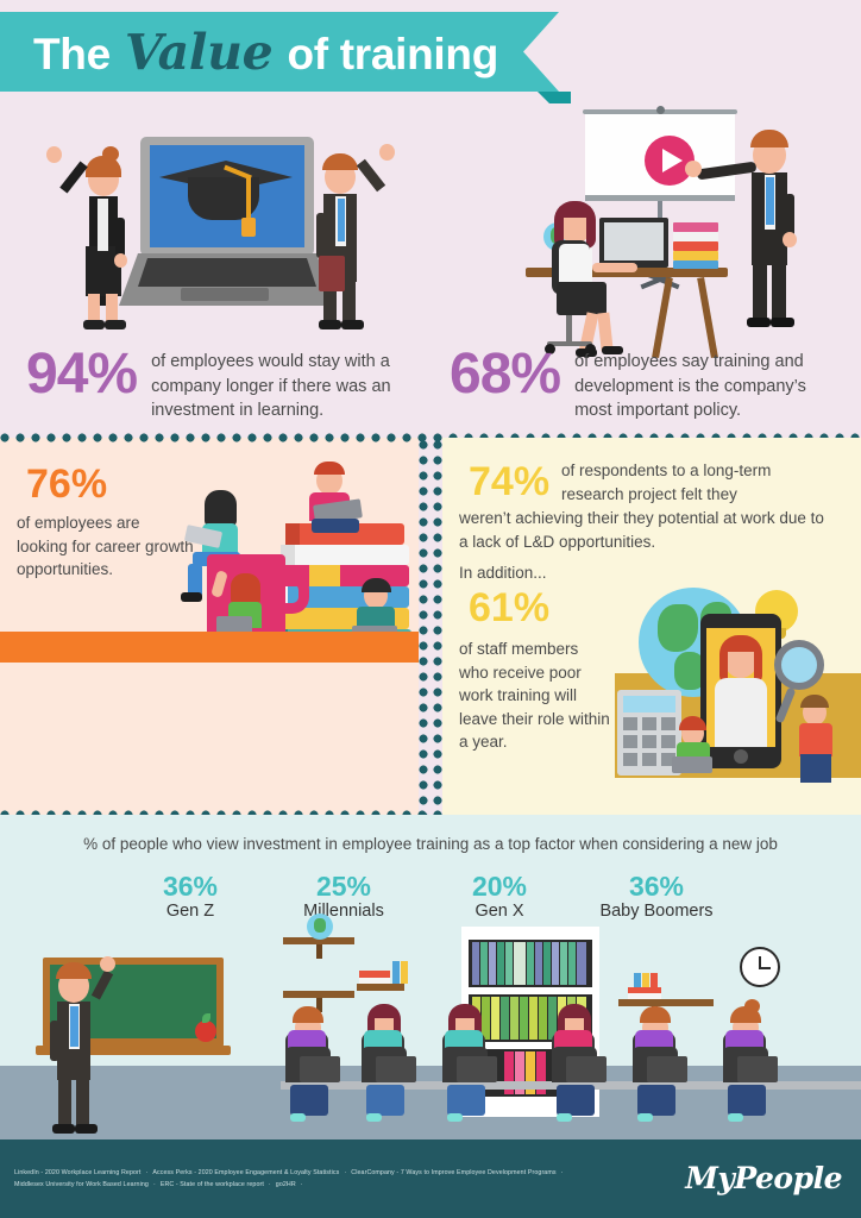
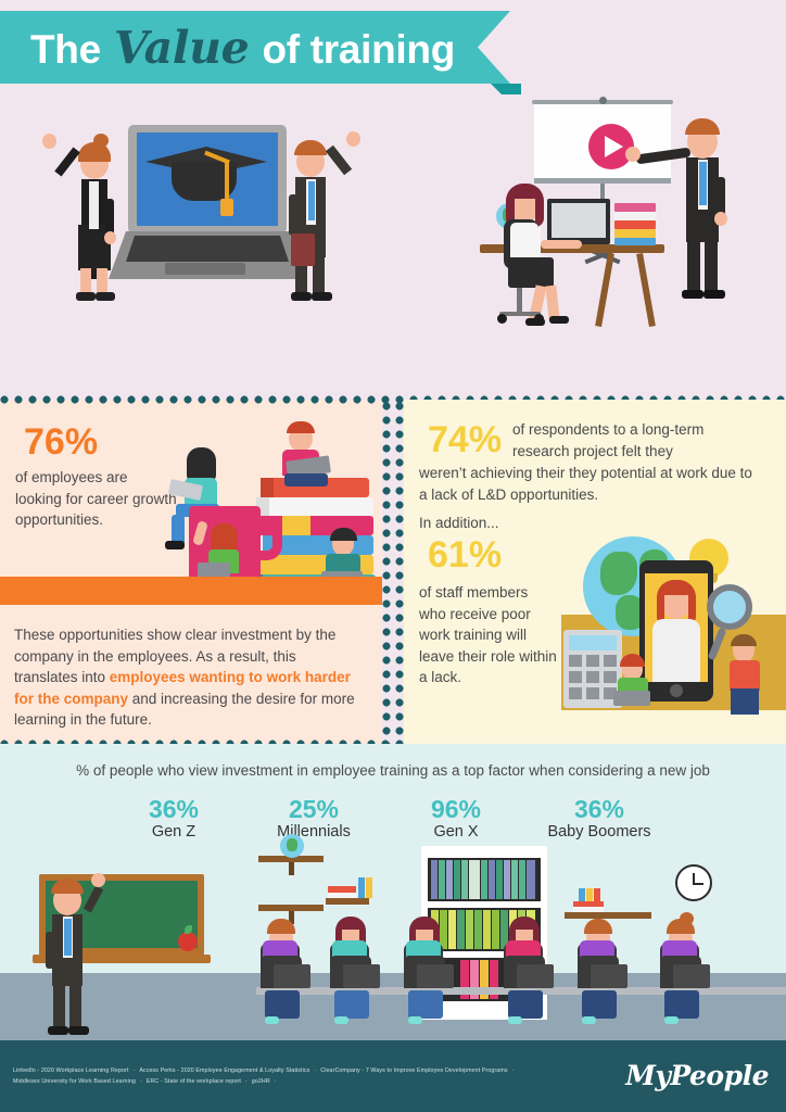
  The Value of training
- 94%
- of employees would stay with a company longer if there was an investment in learning.
- 68%
- of employees say training and development is the company’s most important policy.
  76%
  of employees are looking for career growth opportunities.
+ These opportunities show clear investment by the company in the employees. As a result, this translates into employees wanting to work harder for the company and increasing the desire for more learning in the future.
  74%
  of respondents to a long-term research project felt they
  weren’t achieving their they potential at work due to a lack of L&D opportunities.
  In addition...
  61%
- of staff members who receive poor work training will leave their role within a year.
+ of staff members who receive poor work training will leave their role within a lack.
  % of people who view investment in employee training as a top factor when considering a new job
  36%
  Gen Z
  25%
  Millennials
- 20%
+ 96%
  Gen X
  36%
  Baby Boomers
  MyPeople
